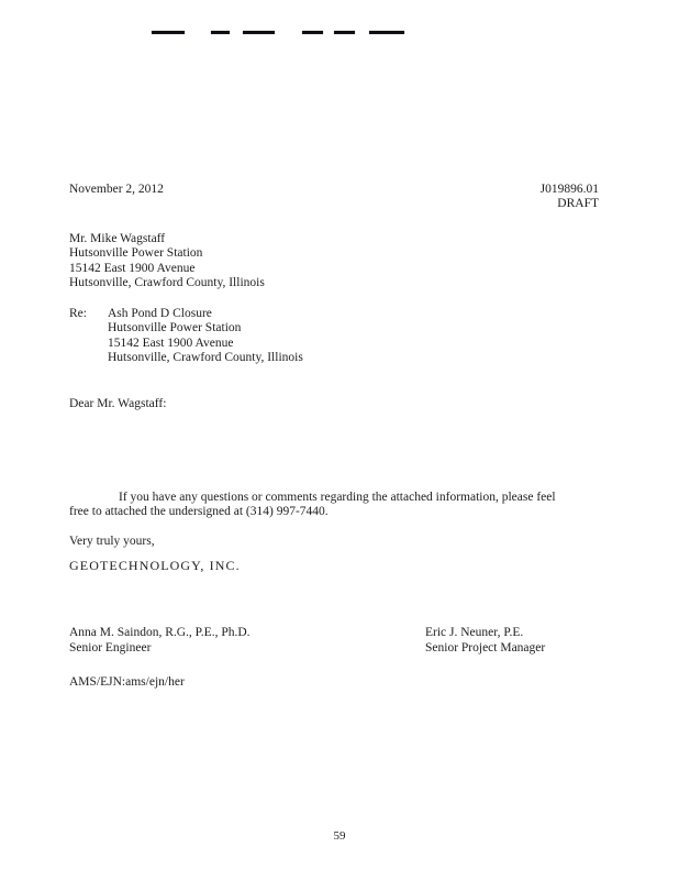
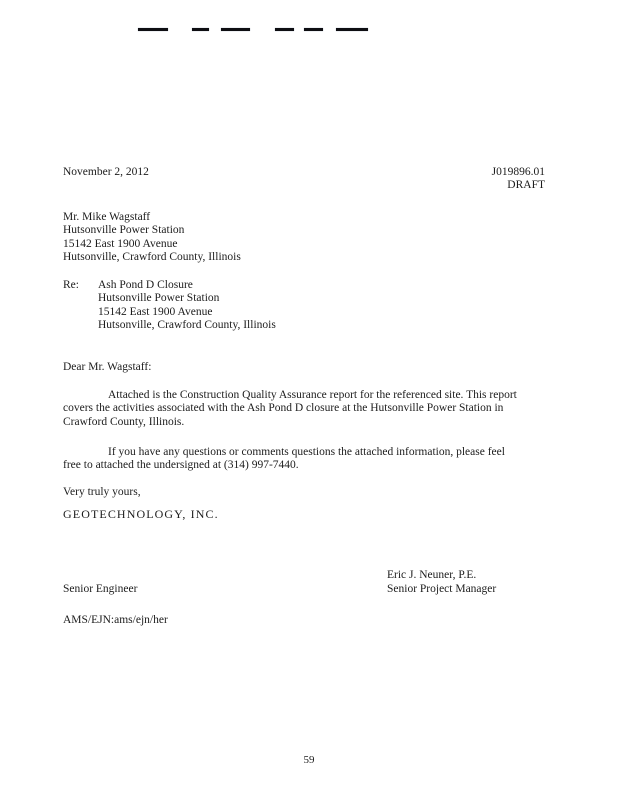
  November 2, 2012
  J019896.01
  DRAFT
  Mr. Mike Wagstaff
  Hutsonville Power Station
  15142 East 1900 Avenue
  Hutsonville, Crawford County, Illinois
  Re:
  Ash Pond D Closure
  Hutsonville Power Station
  15142 East 1900 Avenue
  Hutsonville, Crawford County, Illinois
  Dear Mr. Wagstaff:
+ Attached is the Construction Quality Assurance report for the referenced site. This report
+ covers the activities associated with the Ash Pond D closure at the Hutsonville Power Station in
+ Crawford County, Illinois.
- If you have any questions or comments regarding the attached information, please feel
+ If you have any questions or comments questions the attached information, please feel
  free to attached the undersigned at (314) 997-7440.
  Very truly yours,
  GEOTECHNOLOGY, INC.
- Anna M. Saindon, R.G., P.E., Ph.D.
  Senior Engineer
  Eric J. Neuner, P.E.
  Senior Project Manager
  AMS/EJN:ams/ejn/her
  59
